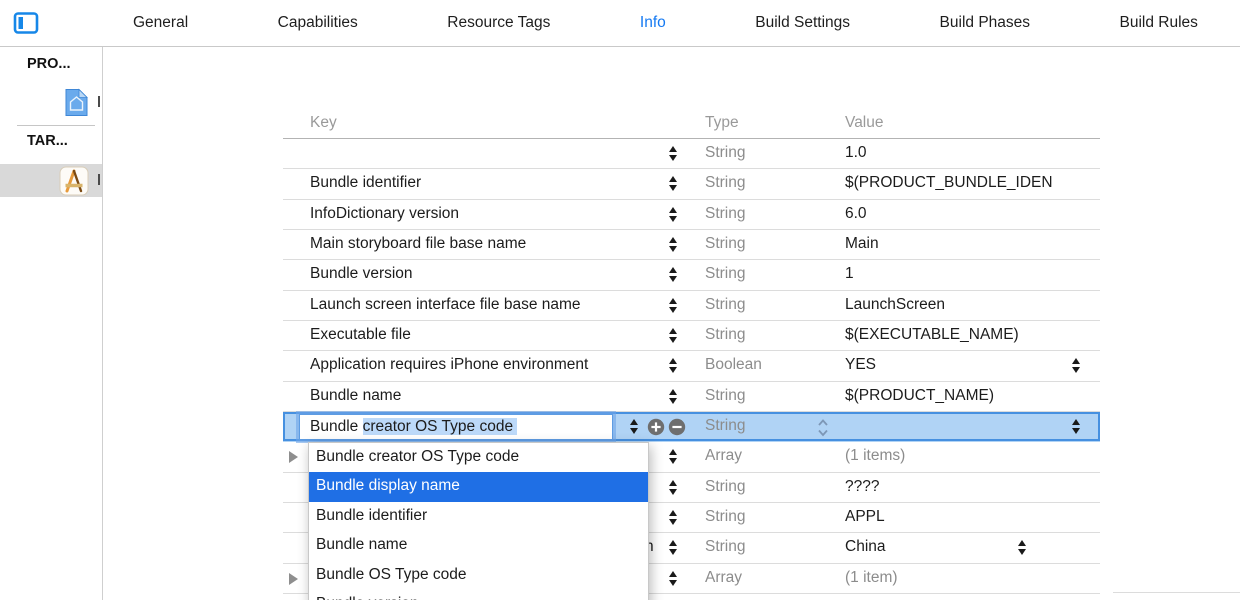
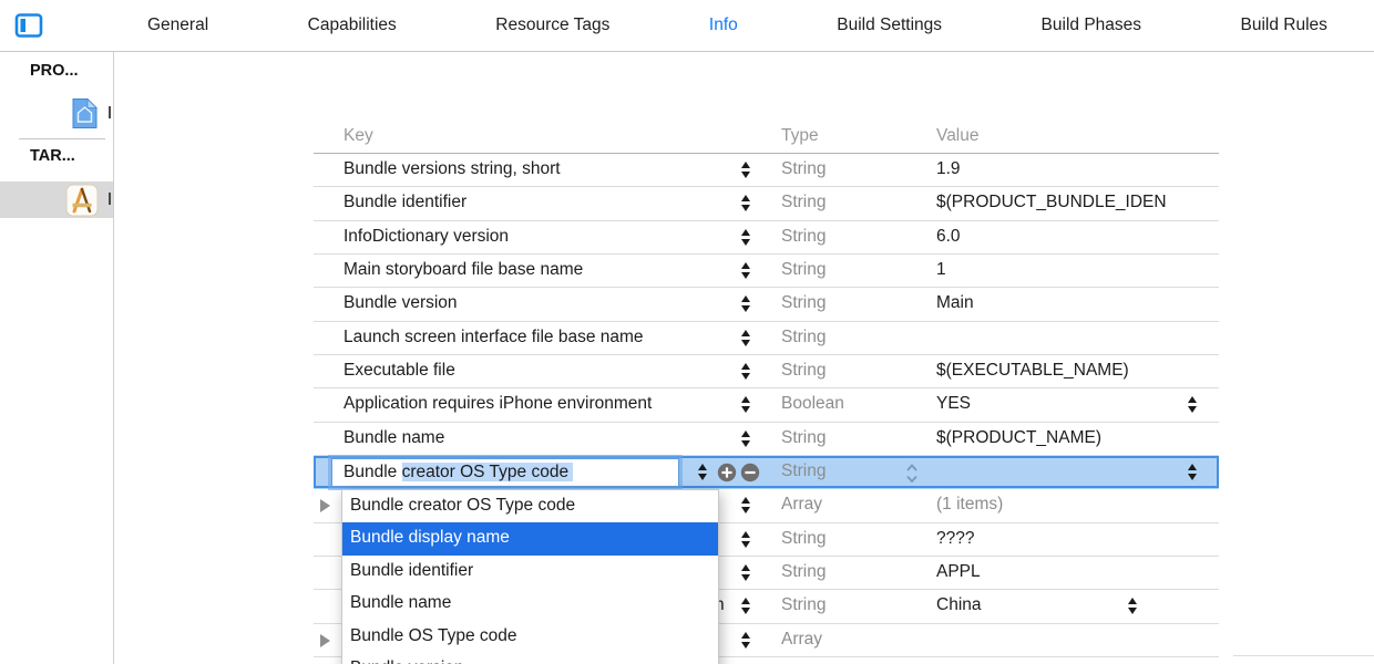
  General
  Capabilities
  Resource Tags
  Info
  Build Settings
  Build Phases
  Build Rules
  PRO...
  TAR...
  Key
  Type
  Value
+ Bundle versions string, short
  String
- 1.0
+ 1.9
  Bundle identifier
  String
  $(PRODUCT_BUNDLE_IDEN
  InfoDictionary version
  String
  6.0
  Main storyboard file base name
  String
- Main
+ 1
  Bundle version
  String
- 1
+ Main
  Launch screen interface file base name
  String
- LaunchScreen
  Executable file
  String
  $(EXECUTABLE_NAME)
  Application requires iPhone environment
  Boolean
  YES
  Bundle name
  String
  $(PRODUCT_NAME)
  Bundle creator OS Type code
  String
  Array
  (1 items)
  String
  ????
  String
  APPL
  n
  String
  China
  Array
- (1 item)
  Bundle creator OS Type code
  Bundle display name
  Bundle identifier
  Bundle name
  Bundle OS Type code
